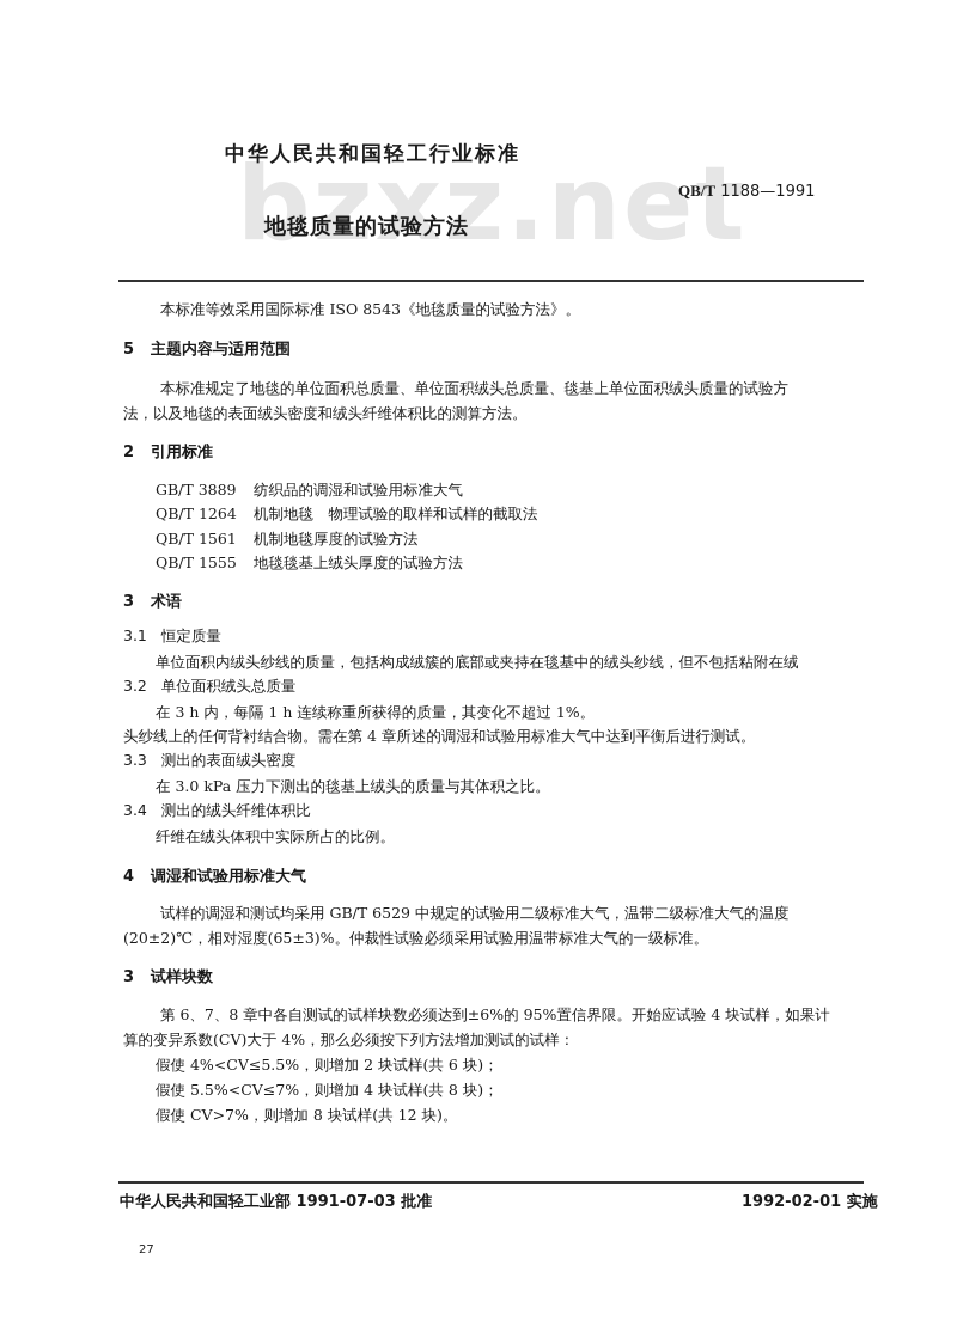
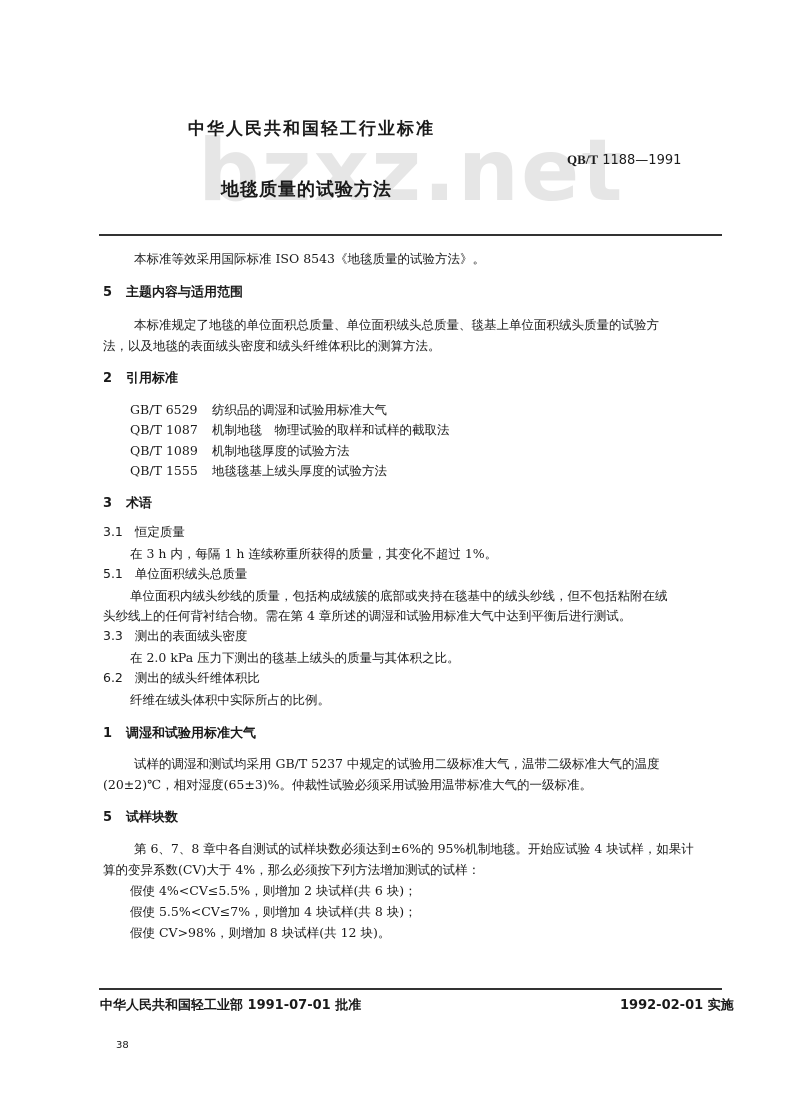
  bzxz.net
  中华人民共和国轻工行业标准
  QB/T 1188—1991
  地毯质量的试验方法
  本标准等效采用国际标准 ISO 8543《地毯质量的试验方法》。
  5 主题内容与适用范围
  本标准规定了地毯的单位面积总质量、单位面积绒头总质量、毯基上单位面积绒头质量的试验方
  法，以及地毯的表面绒头密度和绒头纤维体积比的测算方法。
  2 引用标准
- GB/T 3889 纺织品的调湿和试验用标准大气
+ GB/T 6529 纺织品的调湿和试验用标准大气
- QB/T 1264 机制地毯 物理试验的取样和试样的截取法
+ QB/T 1087 机制地毯 物理试验的取样和试样的截取法
- QB/T 1561 机制地毯厚度的试验方法
+ QB/T 1089 机制地毯厚度的试验方法
  QB/T 1555 地毯毯基上绒头厚度的试验方法
  3 术语
  3.1 恒定质量
- 单位面积内绒头纱线的质量，包括构成绒簇的底部或夹持在毯基中的绒头纱线，但不包括粘附在绒
+ 在 3 h 内，每隔 1 h 连续称重所获得的质量，其变化不超过 1%。
- 3.2 单位面积绒头总质量
+ 5.1 单位面积绒头总质量
- 在 3 h 内，每隔 1 h 连续称重所获得的质量，其变化不超过 1%。
+ 单位面积内绒头纱线的质量，包括构成绒簇的底部或夹持在毯基中的绒头纱线，但不包括粘附在绒
  头纱线上的任何背衬结合物。需在第 4 章所述的调湿和试验用标准大气中达到平衡后进行测试。
  3.3 测出的表面绒头密度
- 在 3.0 kPa 压力下测出的毯基上绒头的质量与其体积之比。
+ 在 2.0 kPa 压力下测出的毯基上绒头的质量与其体积之比。
- 3.4 测出的绒头纤维体积比
+ 6.2 测出的绒头纤维体积比
  纤维在绒头体积中实际所占的比例。
- 4 调湿和试验用标准大气
+ 1 调湿和试验用标准大气
- 试样的调湿和测试均采用 GB/T 6529 中规定的试验用二级标准大气，温带二级标准大气的温度
+ 试样的调湿和测试均采用 GB/T 5237 中规定的试验用二级标准大气，温带二级标准大气的温度
  (20±2)℃，相对湿度(65±3)%。仲裁性试验必须采用试验用温带标准大气的一级标准。
- 3 试样块数
+ 5 试样块数
- 第 6、7、8 章中各自测试的试样块数必须达到±6%的 95%置信界限。开始应试验 4 块试样，如果计
+ 第 6、7、8 章中各自测试的试样块数必须达到±6%的 95%机制地毯。开始应试验 4 块试样，如果计
  算的变异系数(CV)大于 4%，那么必须按下列方法增加测试的试样：
  假使 4%<CV≤5.5%，则增加 2 块试样(共 6 块)；
  假使 5.5%<CV≤7%，则增加 4 块试样(共 8 块)；
- 假使 CV>7%，则增加 8 块试样(共 12 块)。
+ 假使 CV>98%，则增加 8 块试样(共 12 块)。
- 中华人民共和国轻工业部 1991-07-03 批准
+ 中华人民共和国轻工业部 1991-07-01 批准
  1992-02-01 实施
- 27
+ 38
